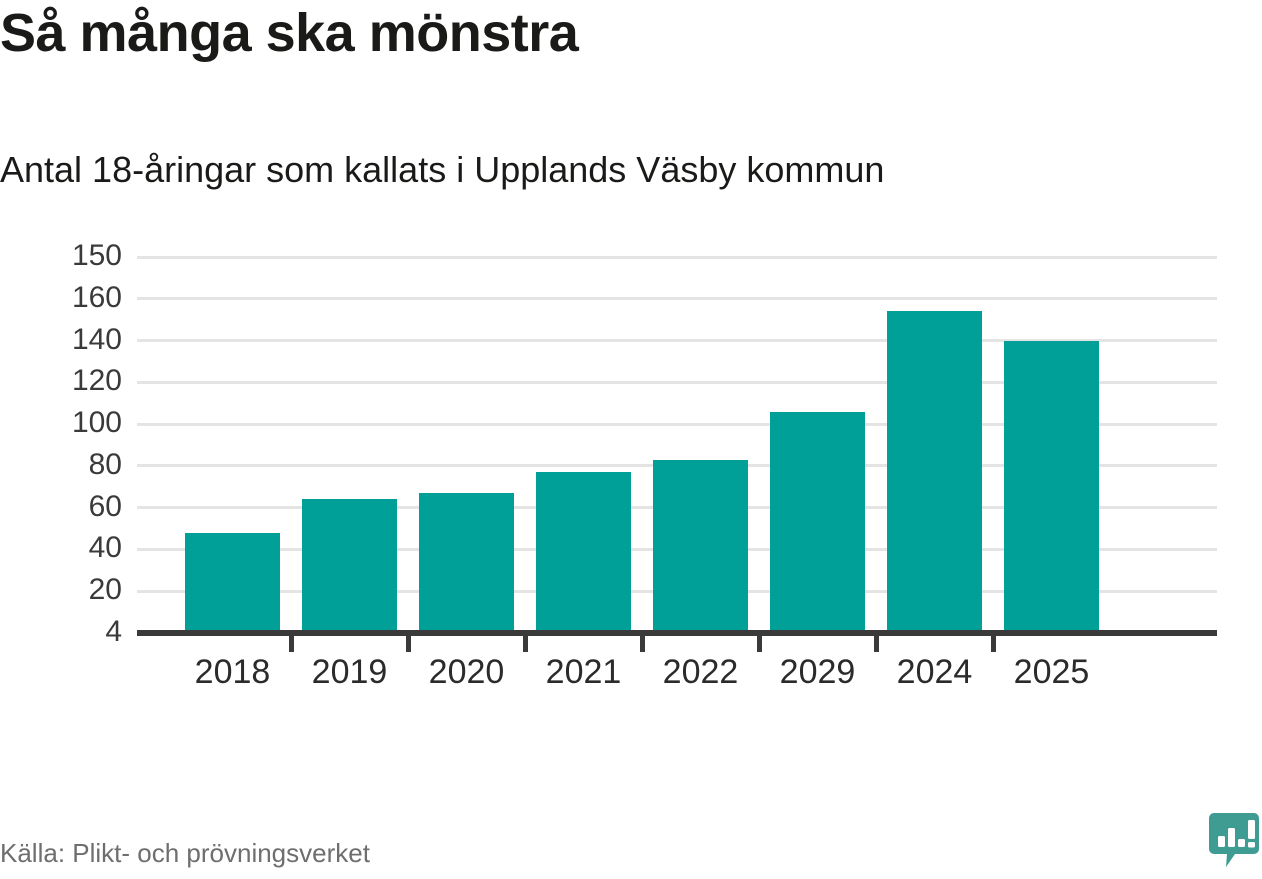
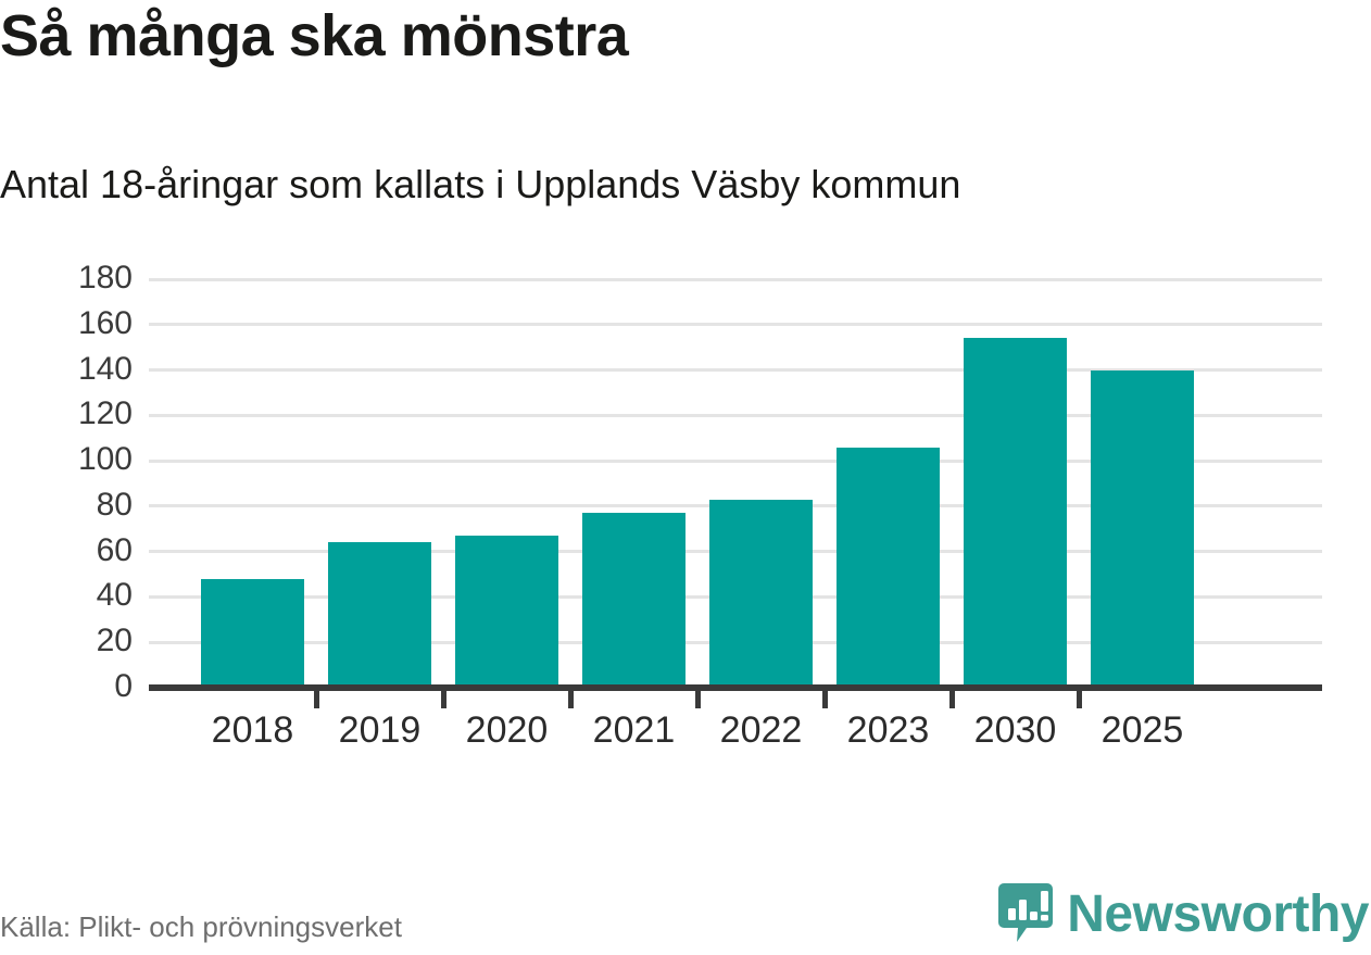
  Så många ska mönstra
  Antal 18-åringar som kallats i Upplands Väsby kommun
- 4
+ 0
  20
  40
  60
  80
  100
  120
  140
  160
- 150
+ 180
  2018
  2019
  2020
  2021
  2022
- 2029
+ 2023
- 2024
+ 2030
  2025
  Källa: Plikt- och prövningsverket
+ Newsworthy
